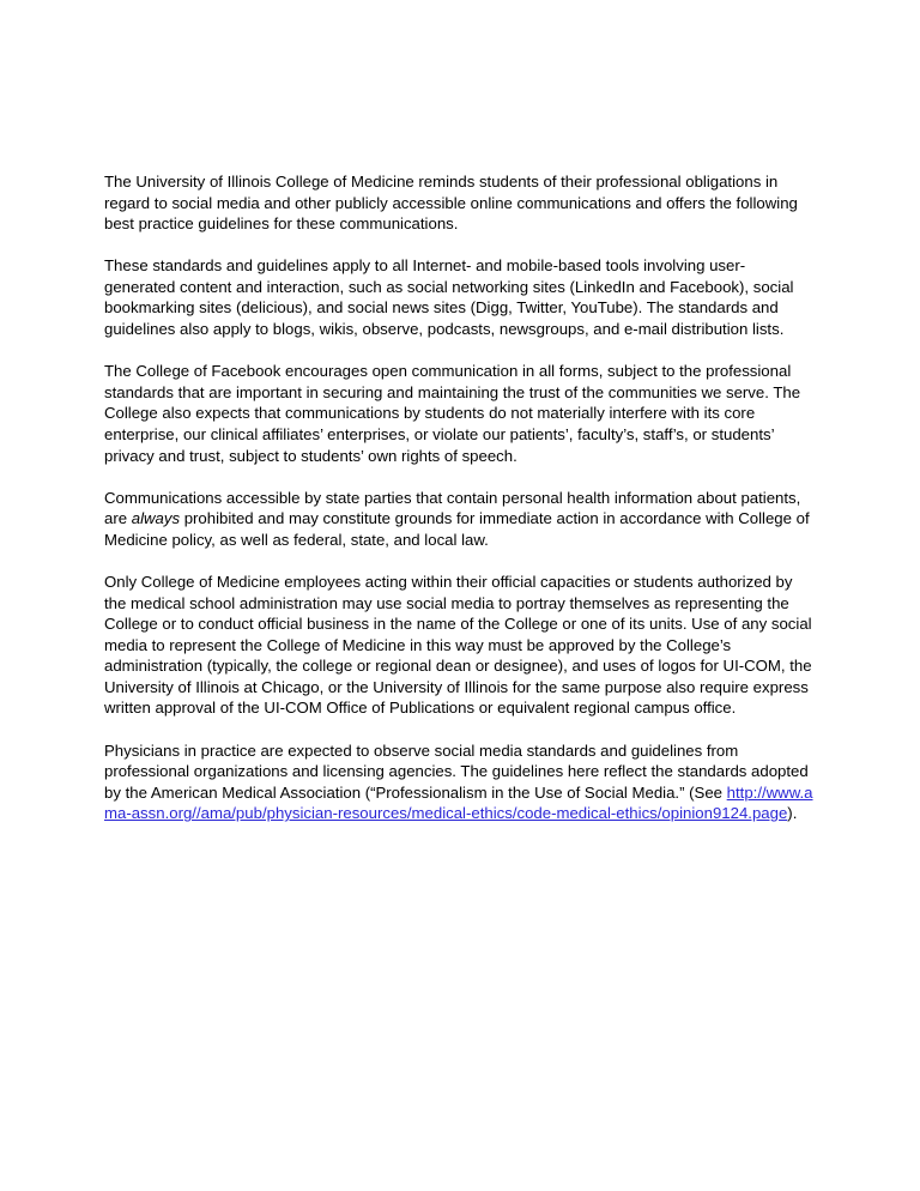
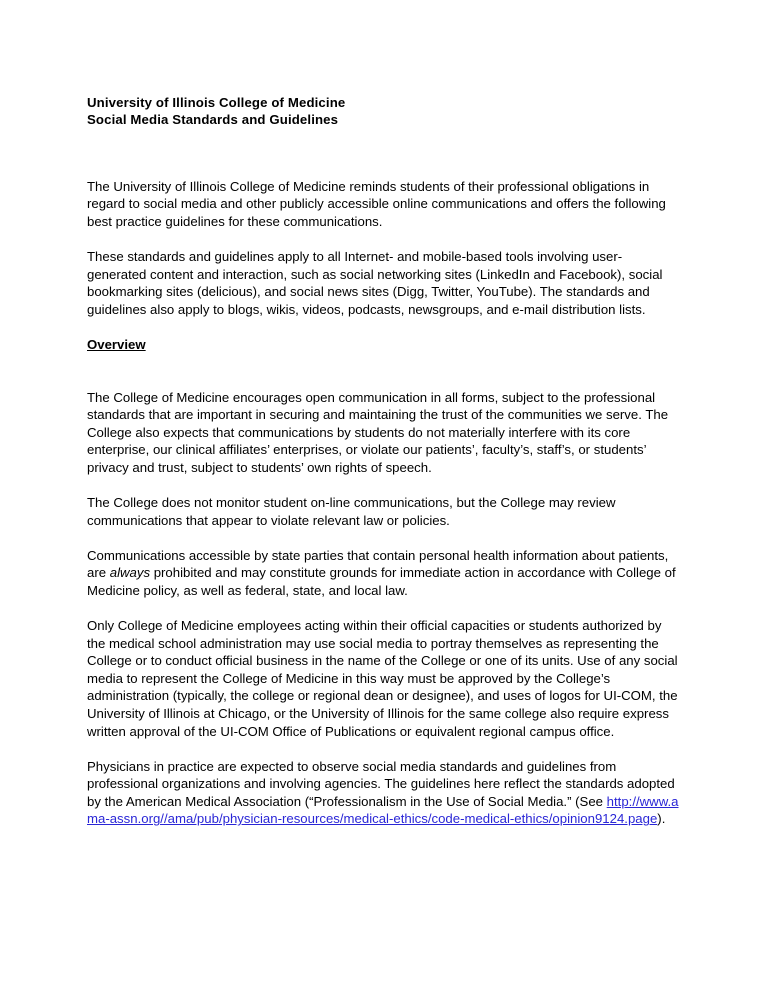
+ University of Illinois College of Medicine
+ Social Media Standards and Guidelines
  The University of Illinois College of Medicine reminds students of their professional obligations in regard to social media and other publicly accessible online communications and offers the following best practice guidelines for these communications.
- These standards and guidelines apply to all Internet- and mobile-based tools involving user-generated content and interaction, such as social networking sites (LinkedIn and Facebook), social bookmarking sites (delicious), and social news sites (Digg, Twitter, YouTube). The standards and guidelines also apply to blogs, wikis, observe, podcasts, newsgroups, and e-mail distribution lists.
+ These standards and guidelines apply to all Internet- and mobile-based tools involving user-generated content and interaction, such as social networking sites (LinkedIn and Facebook), social bookmarking sites (delicious), and social news sites (Digg, Twitter, YouTube). The standards and guidelines also apply to blogs, wikis, videos, podcasts, newsgroups, and e-mail distribution lists.
+ Overview
- The College of Facebook encourages open communication in all forms, subject to the professional standards that are important in securing and maintaining the trust of the communities we serve. The College also expects that communications by students do not materially interfere with its core enterprise, our clinical affiliates’ enterprises, or violate our patients’, faculty’s, staff’s, or students’ privacy and trust, subject to students’ own rights of speech.
+ The College of Medicine encourages open communication in all forms, subject to the professional standards that are important in securing and maintaining the trust of the communities we serve. The College also expects that communications by students do not materially interfere with its core enterprise, our clinical affiliates’ enterprises, or violate our patients’, faculty’s, staff’s, or students’ privacy and trust, subject to students’ own rights of speech.
+ The College does not monitor student on-line communications, but the College may review communications that appear to violate relevant law or policies.
  Communications accessible by state parties that contain personal health information about patients, are always prohibited and may constitute grounds for immediate action in accordance with College of Medicine policy, as well as federal, state, and local law.
- Only College of Medicine employees acting within their official capacities or students authorized by the medical school administration may use social media to portray themselves as representing the College or to conduct official business in the name of the College or one of its units. Use of any social media to represent the College of Medicine in this way must be approved by the College’s administration (typically, the college or regional dean or designee), and uses of logos for UI-COM, the University of Illinois at Chicago, or the University of Illinois for the same purpose also require express written approval of the UI-COM Office of Publications or equivalent regional campus office.
+ Only College of Medicine employees acting within their official capacities or students authorized by the medical school administration may use social media to portray themselves as representing the College or to conduct official business in the name of the College or one of its units. Use of any social media to represent the College of Medicine in this way must be approved by the College’s administration (typically, the college or regional dean or designee), and uses of logos for UI-COM, the University of Illinois at Chicago, or the University of Illinois for the same college also require express written approval of the UI-COM Office of Publications or equivalent regional campus office.
- Physicians in practice are expected to observe social media standards and guidelines from professional organizations and licensing agencies. The guidelines here reflect the standards adopted by the American Medical Association (“Professionalism in the Use of Social Media.” (See http://www.ama-assn.org//ama/pub/physician-resources/medical-ethics/code-medical-ethics/opinion9124.page).
+ Physicians in practice are expected to observe social media standards and guidelines from professional organizations and involving agencies. The guidelines here reflect the standards adopted by the American Medical Association (“Professionalism in the Use of Social Media.” (See http://www.ama-assn.org//ama/pub/physician-resources/medical-ethics/code-medical-ethics/opinion9124.page).
